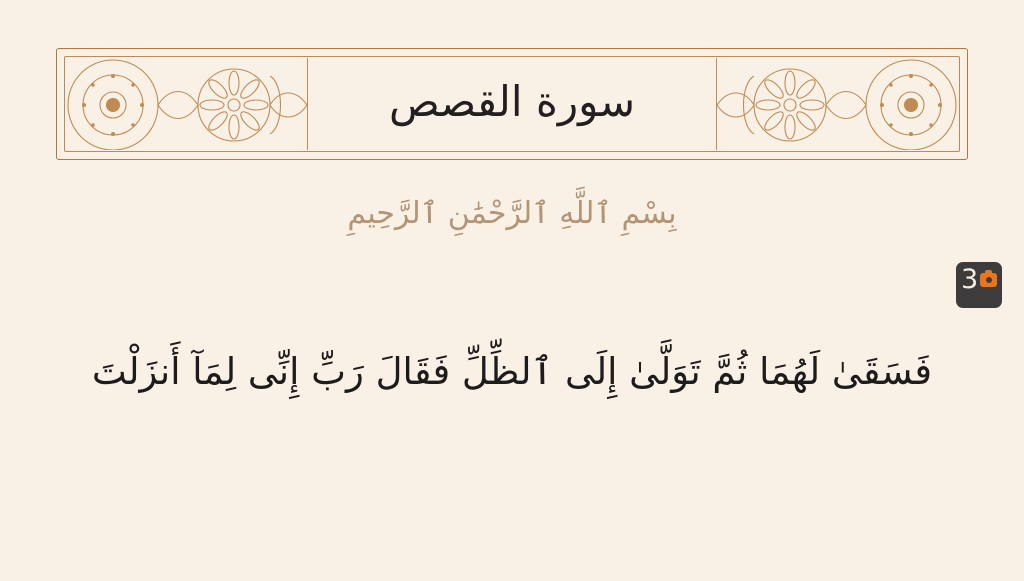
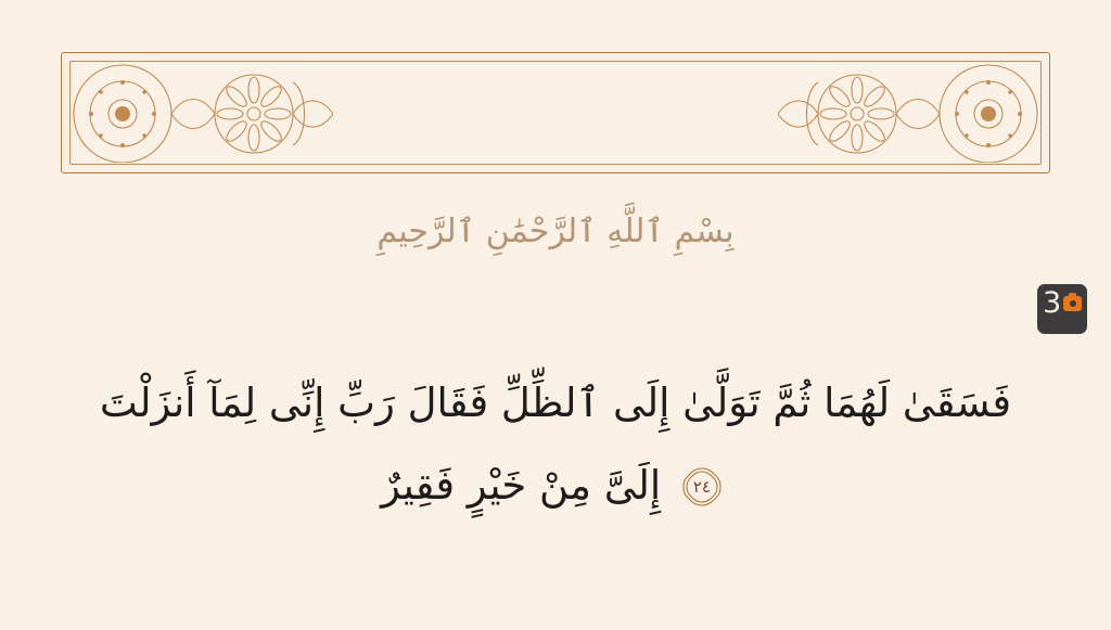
- سورة القصص
  بِسْمِ ٱللَّهِ ٱلرَّحْمَٰنِ ٱلرَّحِيمِ
  3
  فَسَقَىٰ لَهُمَا ثُمَّ تَوَلَّىٰ إِلَى ٱلظِّلِّ فَقَالَ رَبِّ إِنِّى لِمَآ أَنزَلْتَ
+ ٢٤
+ إِلَىَّ مِنْ خَيْرٍ فَقِيرٌ
